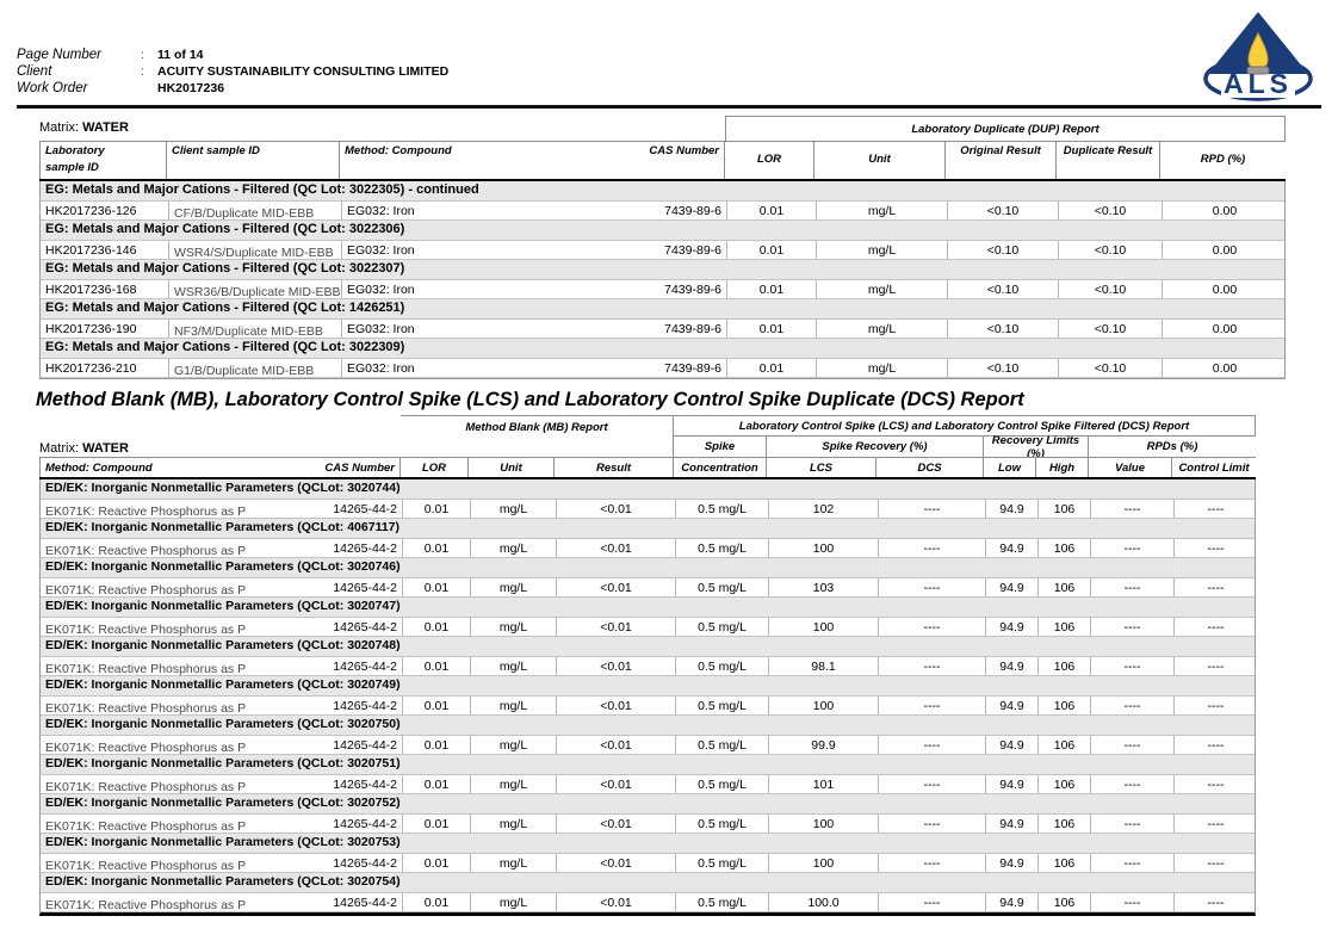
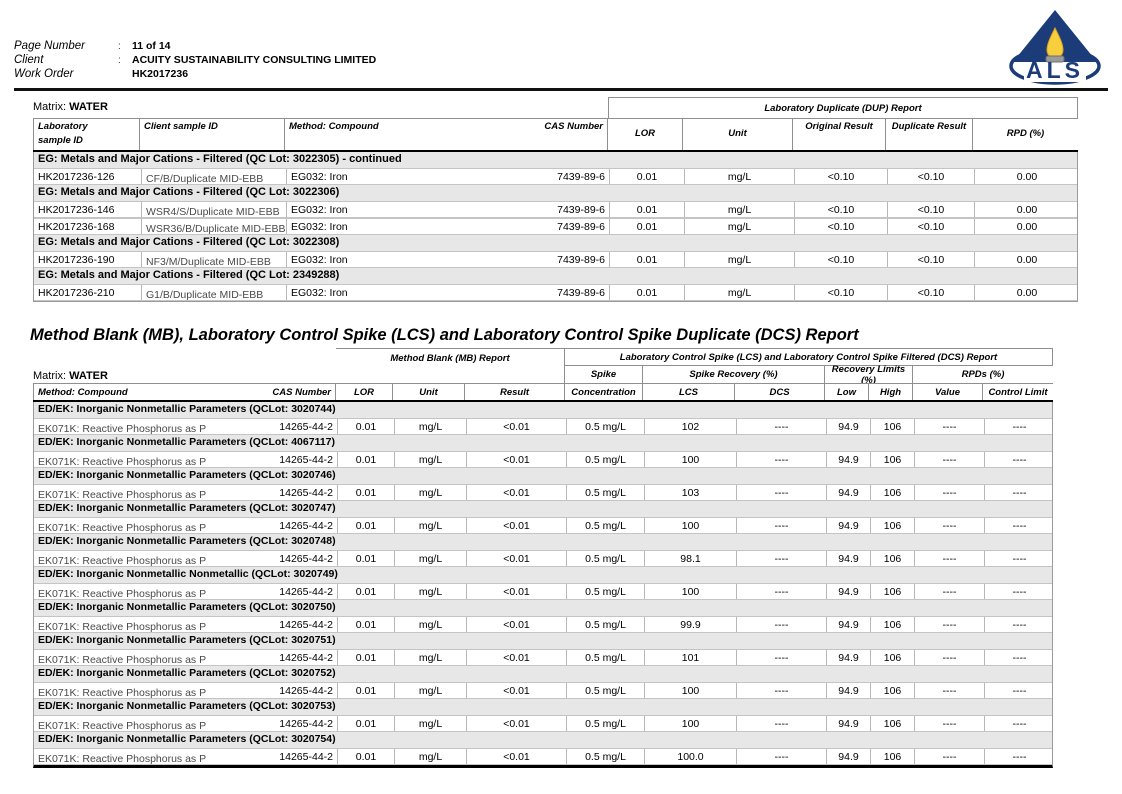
  Page Number
  :
  11 of 14
  Client
  :
  ACUITY SUSTAINABILITY CONSULTING LIMITED
  Work Order
  HK2017236
  ALS
  Matrix: WATER
  Laboratory Duplicate (DUP) Report
  Laboratory
  sample ID
  Client sample ID
  Method: Compound
  CAS Number
  LOR
  Unit
  Original Result
  Duplicate Result
  RPD (%)
  EG: Metals and Major Cations - Filtered (QC Lot: 3022305) - continued
  HK2017236-126
  CF/B/Duplicate MID-EBB
  EG032: Iron
  7439-89-6
  0.01
  mg/L
  <0.10
  <0.10
  0.00
  EG: Metals and Major Cations - Filtered (QC Lot: 3022306)
  HK2017236-146
  WSR4/S/Duplicate MID-EBB
  EG032: Iron
  7439-89-6
  0.01
  mg/L
  <0.10
  <0.10
  0.00
- EG: Metals and Major Cations - Filtered (QC Lot: 3022307)
  HK2017236-168
  WSR36/B/Duplicate MID-EBB
  EG032: Iron
  7439-89-6
  0.01
  mg/L
  <0.10
  <0.10
  0.00
- EG: Metals and Major Cations - Filtered (QC Lot: 1426251)
+ EG: Metals and Major Cations - Filtered (QC Lot: 3022308)
  HK2017236-190
  NF3/M/Duplicate MID-EBB
  EG032: Iron
  7439-89-6
  0.01
  mg/L
  <0.10
  <0.10
  0.00
- EG: Metals and Major Cations - Filtered (QC Lot: 3022309)
+ EG: Metals and Major Cations - Filtered (QC Lot: 2349288)
  HK2017236-210
  G1/B/Duplicate MID-EBB
  EG032: Iron
  7439-89-6
  0.01
  mg/L
  <0.10
  <0.10
  0.00
  Method Blank (MB), Laboratory Control Spike (LCS) and Laboratory Control Spike Duplicate (DCS) Report
  Matrix: WATER
  Method: Compound
  CAS Number
  Method Blank (MB) Report
  Laboratory Control Spike (LCS) and Laboratory Control Spike Filtered (DCS) Report
  Spike
  Spike Recovery (%)
  Recovery Limits (%)
  RPDs (%)
  LOR
  Unit
  Result
  Concentration
  LCS
  DCS
  Low
  High
  Value
  Control Limit
  ED/EK: Inorganic Nonmetallic Parameters (QCLot: 3020744)
  EK071K: Reactive Phosphorus as P
  14265-44-2
  0.01
  mg/L
  <0.01
  0.5 mg/L
  102
  ----
  94.9
  106
  ----
  ----
  ED/EK: Inorganic Nonmetallic Parameters (QCLot: 4067117)
  EK071K: Reactive Phosphorus as P
  14265-44-2
  0.01
  mg/L
  <0.01
  0.5 mg/L
  100
  ----
  94.9
  106
  ----
  ----
  ED/EK: Inorganic Nonmetallic Parameters (QCLot: 3020746)
  EK071K: Reactive Phosphorus as P
  14265-44-2
  0.01
  mg/L
  <0.01
  0.5 mg/L
  103
  ----
  94.9
  106
  ----
  ----
  ED/EK: Inorganic Nonmetallic Parameters (QCLot: 3020747)
  EK071K: Reactive Phosphorus as P
  14265-44-2
  0.01
  mg/L
  <0.01
  0.5 mg/L
  100
  ----
  94.9
  106
  ----
  ----
  ED/EK: Inorganic Nonmetallic Parameters (QCLot: 3020748)
  EK071K: Reactive Phosphorus as P
  14265-44-2
  0.01
  mg/L
  <0.01
  0.5 mg/L
  98.1
  ----
  94.9
  106
  ----
  ----
- ED/EK: Inorganic Nonmetallic Parameters (QCLot: 3020749)
+ ED/EK: Inorganic Nonmetallic Nonmetallic (QCLot: 3020749)
  EK071K: Reactive Phosphorus as P
  14265-44-2
  0.01
  mg/L
  <0.01
  0.5 mg/L
  100
  ----
  94.9
  106
  ----
  ----
  ED/EK: Inorganic Nonmetallic Parameters (QCLot: 3020750)
  EK071K: Reactive Phosphorus as P
  14265-44-2
  0.01
  mg/L
  <0.01
  0.5 mg/L
  99.9
  ----
  94.9
  106
  ----
  ----
  ED/EK: Inorganic Nonmetallic Parameters (QCLot: 3020751)
  EK071K: Reactive Phosphorus as P
  14265-44-2
  0.01
  mg/L
  <0.01
  0.5 mg/L
  101
  ----
  94.9
  106
  ----
  ----
  ED/EK: Inorganic Nonmetallic Parameters (QCLot: 3020752)
  EK071K: Reactive Phosphorus as P
  14265-44-2
  0.01
  mg/L
  <0.01
  0.5 mg/L
  100
  ----
  94.9
  106
  ----
  ----
  ED/EK: Inorganic Nonmetallic Parameters (QCLot: 3020753)
  EK071K: Reactive Phosphorus as P
  14265-44-2
  0.01
  mg/L
  <0.01
  0.5 mg/L
  100
  ----
  94.9
  106
  ----
  ----
  ED/EK: Inorganic Nonmetallic Parameters (QCLot: 3020754)
  EK071K: Reactive Phosphorus as P
  14265-44-2
  0.01
  mg/L
  <0.01
  0.5 mg/L
  100.0
  ----
  94.9
  106
  ----
  ----
